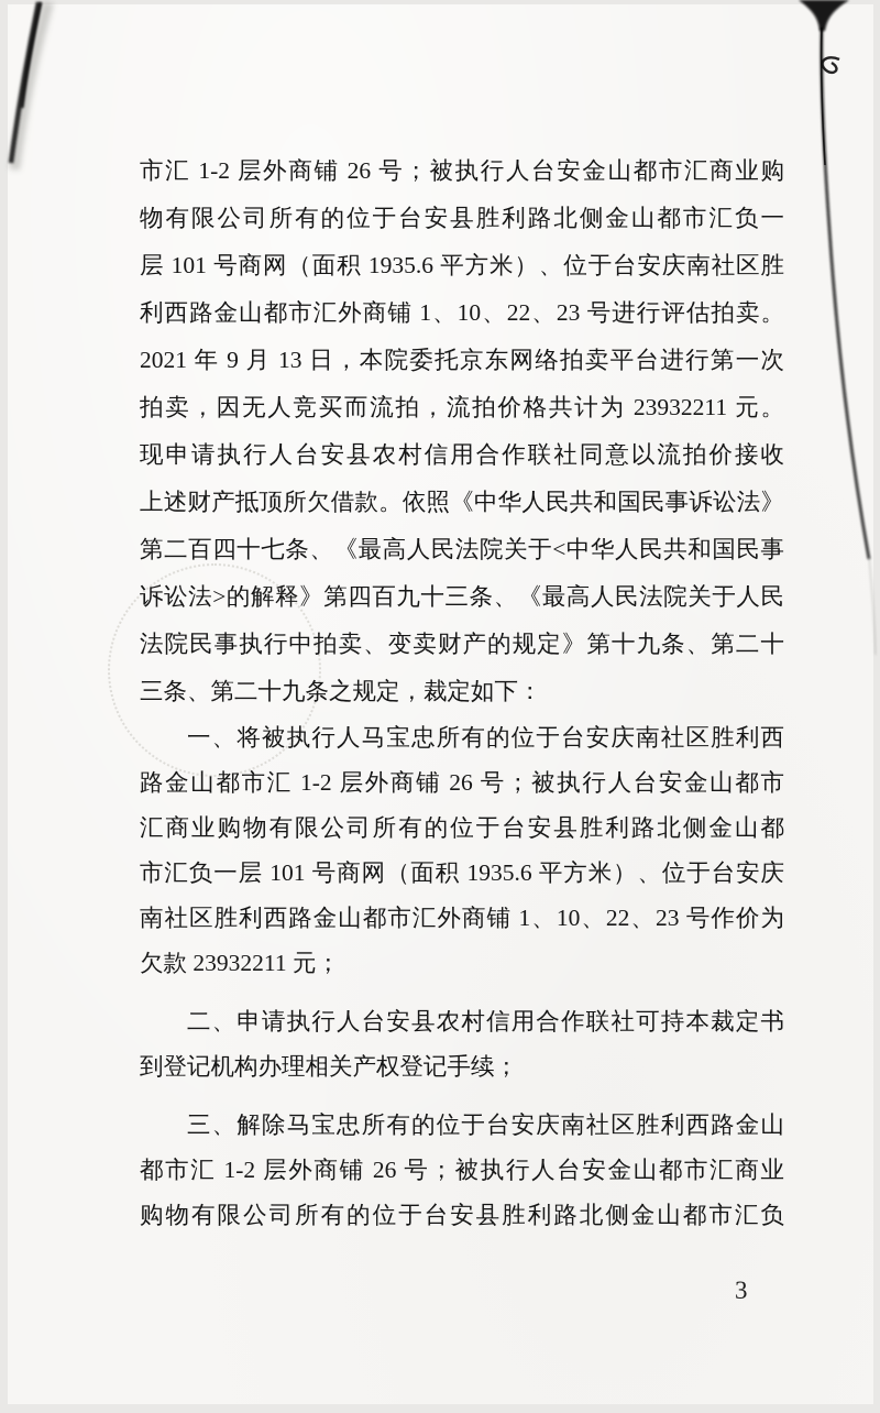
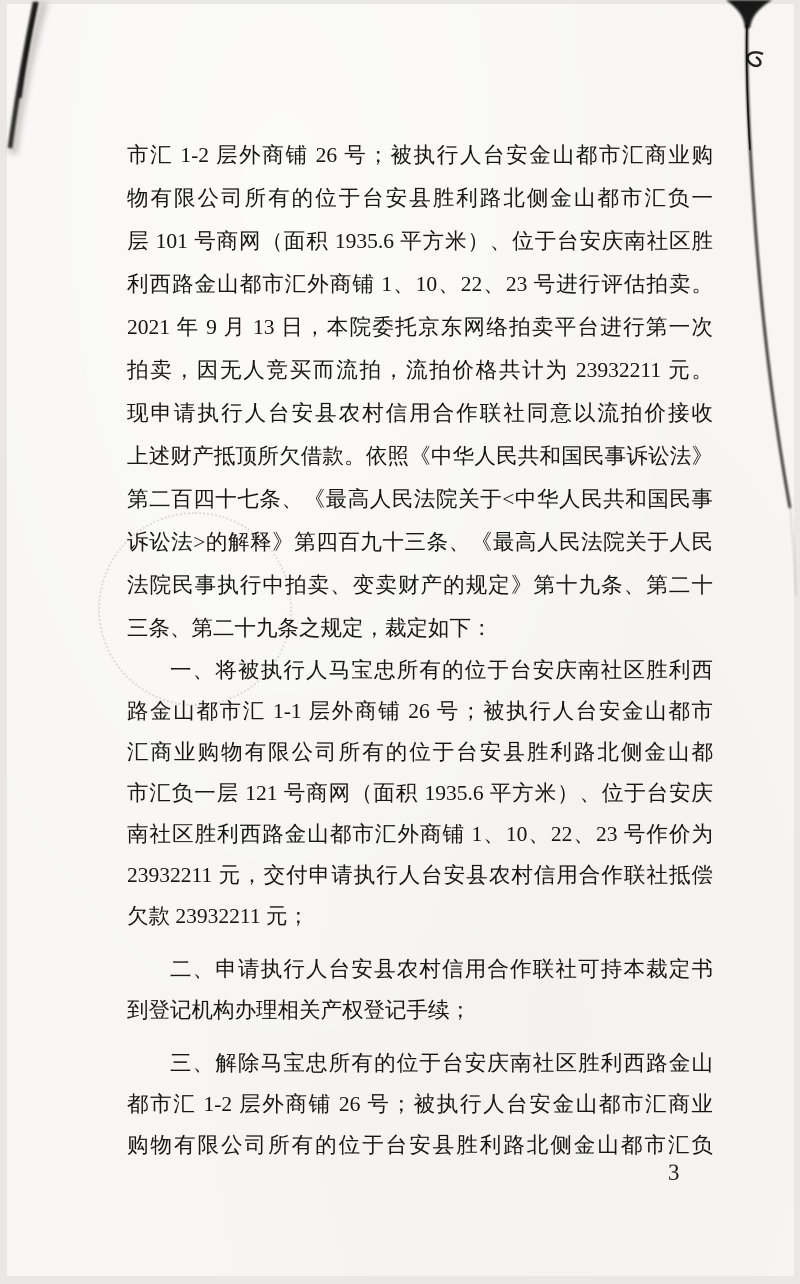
  市汇 1-2 层外商铺 26 号；被执行人台安金山都市汇商业购
  物有限公司所有的位于台安县胜利路北侧金山都市汇负一
  层 101 号商网（面积 1935.6 平方米）、位于台安庆南社区胜
  利西路金山都市汇外商铺 1、10、22、23 号进行评估拍卖。
  2021 年 9 月 13 日，本院委托京东网络拍卖平台进行第一次
  拍卖，因无人竞买而流拍，流拍价格共计为 23932211 元。
  现申请执行人台安县农村信用合作联社同意以流拍价接收
  上述财产抵顶所欠借款。依照《中华人民共和国民事诉讼法》
  第二百四十七条、《最高人民法院关于<中华人民共和国民事
  诉讼法>的解释》第四百九十三条、《最高人民法院关于人民
  法院民事执行中拍卖、变卖财产的规定》第十九条、第二十
  三条、第二十九条之规定，裁定如下：
  一、将被执行人马宝忠所有的位于台安庆南社区胜利西
- 路金山都市汇 1-2 层外商铺 26 号；被执行人台安金山都市
+ 路金山都市汇 1-1 层外商铺 26 号；被执行人台安金山都市
  汇商业购物有限公司所有的位于台安县胜利路北侧金山都
- 市汇负一层 101 号商网（面积 1935.6 平方米）、位于台安庆
+ 市汇负一层 121 号商网（面积 1935.6 平方米）、位于台安庆
  南社区胜利西路金山都市汇外商铺 1、10、22、23 号作价为
+ 23932211 元，交付申请执行人台安县农村信用合作联社抵偿
  欠款 23932211 元；
  二、申请执行人台安县农村信用合作联社可持本裁定书
  到登记机构办理相关产权登记手续；
  三、解除马宝忠所有的位于台安庆南社区胜利西路金山
  都市汇 1-2 层外商铺 26 号；被执行人台安金山都市汇商业
  购物有限公司所有的位于台安县胜利路北侧金山都市汇负
  3
